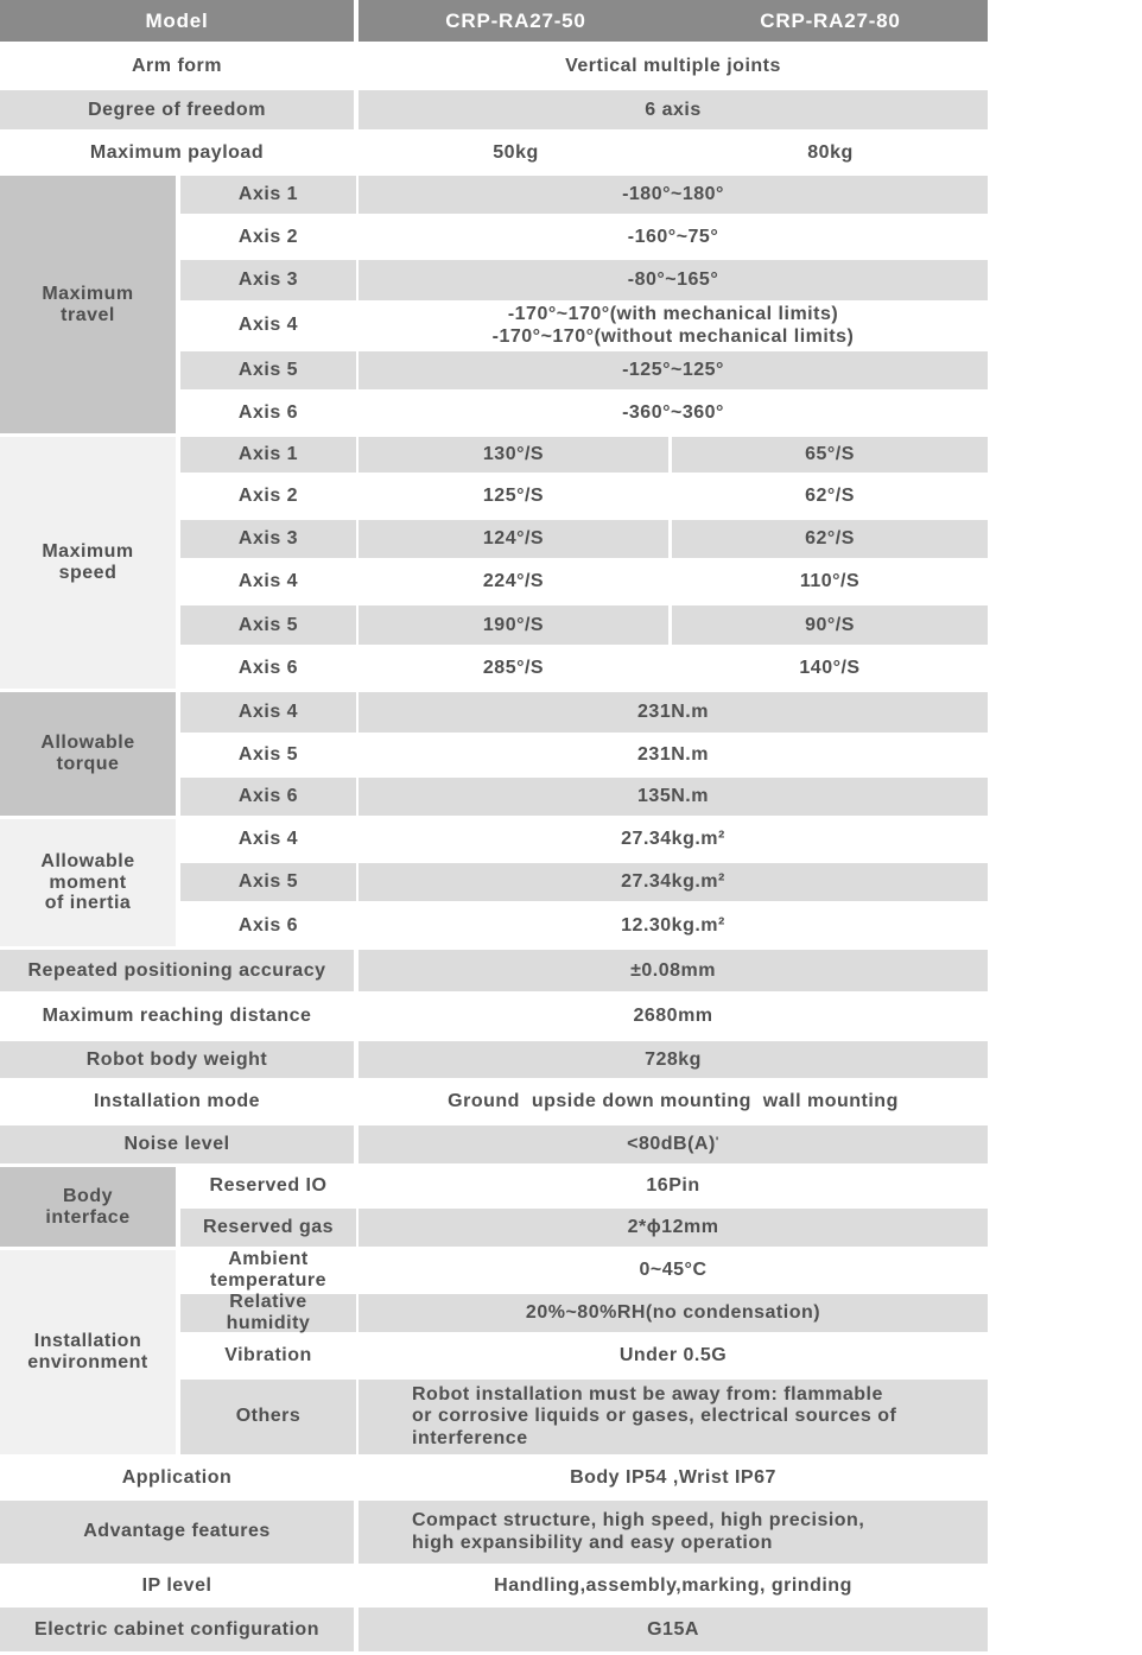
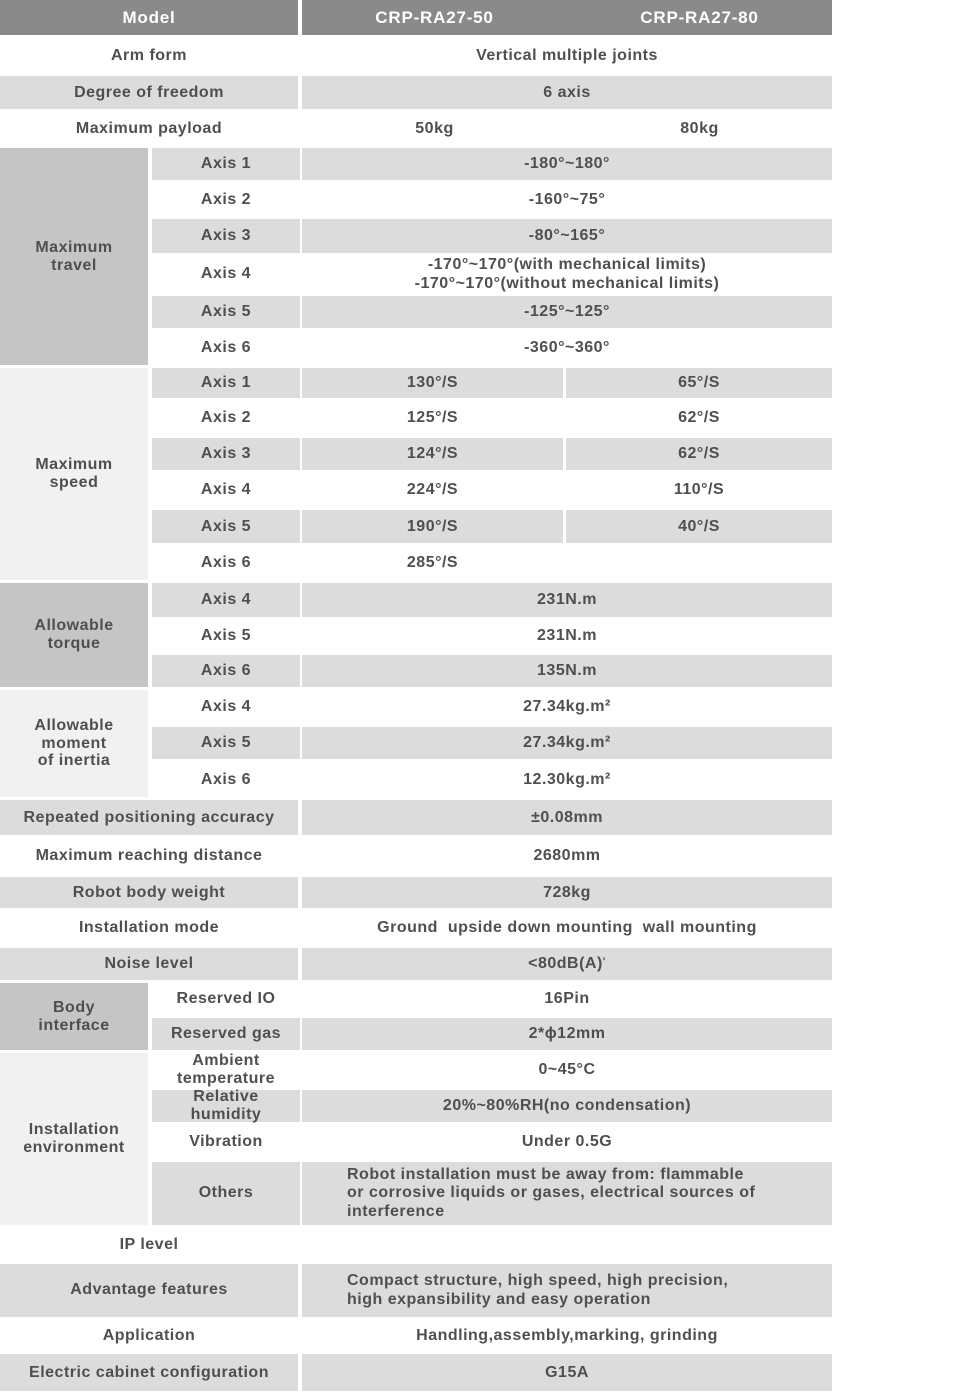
  Model
  CRP-RA27-50
  CRP-RA27-80
  Arm form
  Vertical multiple joints
  Degree of freedom
  6 axis
  Maximum payload
  50kg
  80kg
  Maximum
  travel
  Axis 1
  -180°~180°
  Axis 2
  -160°~75°
  Axis 3
  -80°~165°
  Axis 4
  -170°~170°(with mechanical limits)
  -170°~170°(without mechanical limits)
  Axis 5
  -125°~125°
  Axis 6
  -360°~360°
  Maximum
  speed
  Axis 1
  130°/S
  65°/S
  Axis 2
  125°/S
  62°/S
  Axis 3
  124°/S
  62°/S
  Axis 4
  224°/S
  110°/S
  Axis 5
  190°/S
- 90°/S
+ 40°/S
  Axis 6
  285°/S
- 140°/S
  Allowable
  torque
  Axis 4
  231N.m
  Axis 5
  231N.m
  Axis 6
  135N.m
  Allowable
  moment
  of inertia
  Axis 4
  27.34kg.m²
  Axis 5
  27.34kg.m²
  Axis 6
  12.30kg.m²
  Repeated positioning accuracy
  ±0.08mm
  Maximum reaching distance
  2680mm
  Robot body weight
  728kg
  Installation mode
  Ground upside down mounting wall mounting
  Noise level
  <80dB(A)'
  Body
  interface
  Reserved IO
  16Pin
  Reserved gas
  2*ϕ12mm
  Installation
  environment
  Ambient
  temperature
  0~45°C
  Relative
  humidity
  20%~80%RH(no condensation)
  Vibration
  Under 0.5G
  Others
  Robot installation must be away from: flammable
  or corrosive liquids or gases, electrical sources of
  interference
- Application
+ IP level
- Body IP54 ,Wrist IP67
  Advantage features
  Compact structure, high speed, high precision,
  high expansibility and easy operation
- IP level
+ Application
  Handling,assembly,marking, grinding
  Electric cabinet configuration
  G15A
